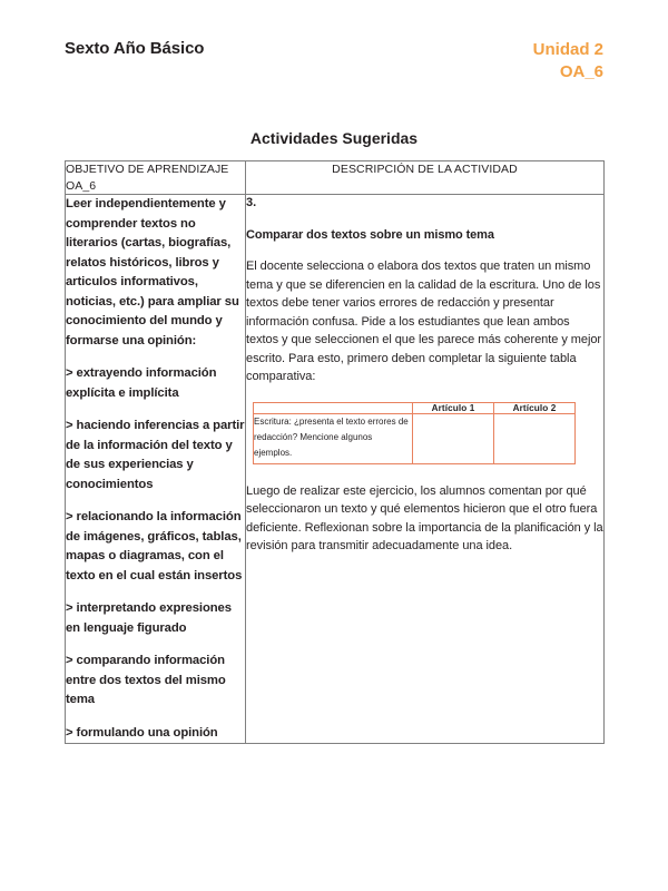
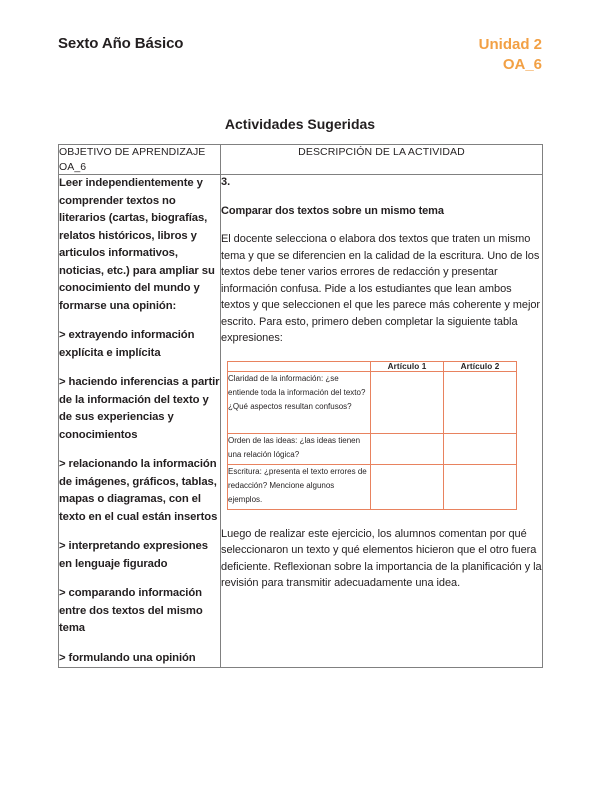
  Sexto Año Básico
  Unidad 2
  OA_6
  Actividades Sugeridas
  OBJETIVO DE APRENDIZAJE OA_6	DESCRIPCIÓN DE LA ACTIVIDAD
- Leer independientemente y comprender textos no literarios (cartas, biografías, relatos históricos, libros y articulos informativos, noticias, etc.) para ampliar su conocimiento del mundo y formarse una opinión: > extrayendo información explícita e implícita > haciendo inferencias a partir de la información del texto y de sus experiencias y conocimientos > relacionando la información de imágenes, gráficos, tablas, mapas o diagramas, con el texto en el cual están insertos > interpretando expresiones en lenguaje figurado > comparando información entre dos textos del mismo tema > formulando una opinión	3. Comparar dos textos sobre un mismo tema El docente selecciona o elabora dos textos que traten un mismo tema y que se diferencien en la calidad de la escritura. Uno de los textos debe tener varios errores de redacción y presentar información confusa. Pide a los estudiantes que lean ambos textos y que seleccionen el que les parece más coherente y mejor escrito. Para esto, primero deben completar la siguiente tabla comparativa:
+ Leer independientemente y comprender textos no literarios (cartas, biografías, relatos históricos, libros y articulos informativos, noticias, etc.) para ampliar su conocimiento del mundo y formarse una opinión: > extrayendo información explícita e implícita > haciendo inferencias a partir de la información del texto y de sus experiencias y conocimientos > relacionando la información de imágenes, gráficos, tablas, mapas o diagramas, con el texto en el cual están insertos > interpretando expresiones en lenguaje figurado > comparando información entre dos textos del mismo tema > formulando una opinión	3. Comparar dos textos sobre un mismo tema El docente selecciona o elabora dos textos que traten un mismo tema y que se diferencien en la calidad de la escritura. Uno de los textos debe tener varios errores de redacción y presentar información confusa. Pide a los estudiantes que lean ambos textos y que seleccionen el que les parece más coherente y mejor escrito. Para esto, primero deben completar la siguiente tabla expresiones:
  	Artículo 1	Artículo 2
+ Claridad de la información: ¿se entiende toda la información del texto? ¿Qué aspectos resultan confusos?
+ Orden de las ideas: ¿las ideas tienen una relación lógica?
  Escritura: ¿presenta el texto errores de redacción? Mencione algunos ejemplos.
  	Luego de realizar este ejercicio, los alumnos comentan por qué seleccionaron un texto y qué elementos hicieron que el otro fuera deficiente. Reflexionan sobre la importancia de la planificación y la revisión para transmitir adecuadamente una idea.
